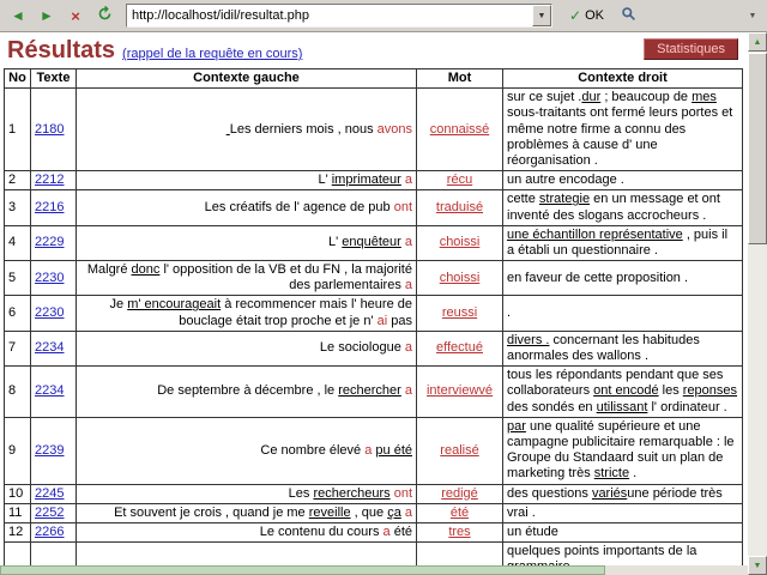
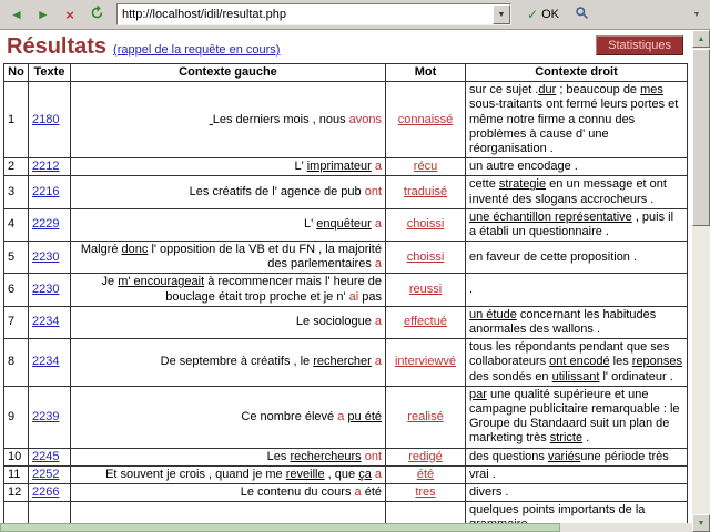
  ◄
  ►
  ×
  http://localhost/idil/resultat.php
  ✓
  OK
  Résultats
  (rappel de la requête en cours)
  Statistiques
  No	Texte	Contexte gauche	Mot	Contexte droit
  1	2180	Les derniers mois , nous avons	connaissé	sur ce sujet .dur ; beaucoup de mes sous-traitants ont fermé leurs portes et même notre firme a connu des problèmes à cause d' une réorganisation .
  2	2212	L' imprimateur a	récu	un autre encodage .
  3	2216	Les créatifs de l' agence de pub ont	traduisé	cette strategie en un message et ont inventé des slogans accrocheurs .
  4	2229	L' enquêteur a	choissi	une échantillon représentative , puis il a établi un questionnaire .
  5	2230	Malgré donc l' opposition de la VB et du FN , la majorité des parlementaires a	choissi	en faveur de cette proposition .
  6	2230	Je m' encourageait à recommencer mais l' heure de bouclage était trop proche et je n' ai pas	reussi	.
- 7	2234	Le sociologue a	effectué	divers . concernant les habitudes anormales des wallons .
+ 7	2234	Le sociologue a	effectué	un étude concernant les habitudes anormales des wallons .
- 8	2234	De septembre à décembre , le rechercher a	interviewvé	tous les répondants pendant que ses collaborateurs ont encodé les reponses des sondés en utilissant l' ordinateur .
+ 8	2234	De septembre à créatifs , le rechercher a	interviewvé	tous les répondants pendant que ses collaborateurs ont encodé les reponses des sondés en utilissant l' ordinateur .
  9	2239	Ce nombre élevé a pu été	realisé	par une qualité supérieure et une campagne publicitaire remarquable : le Groupe du Standaard suit un plan de marketing très stricte .
  10	2245	Les rechercheurs ont	redigé	des questions variésune période très
  11	2252	Et souvent je crois , quand je me reveille , que ça a	été	vrai .
- 12	2266	Le contenu du cours a été	tres	un étude
+ 12	2266	Le contenu du cours a été	tres	divers .
  				quelques points importants de la
